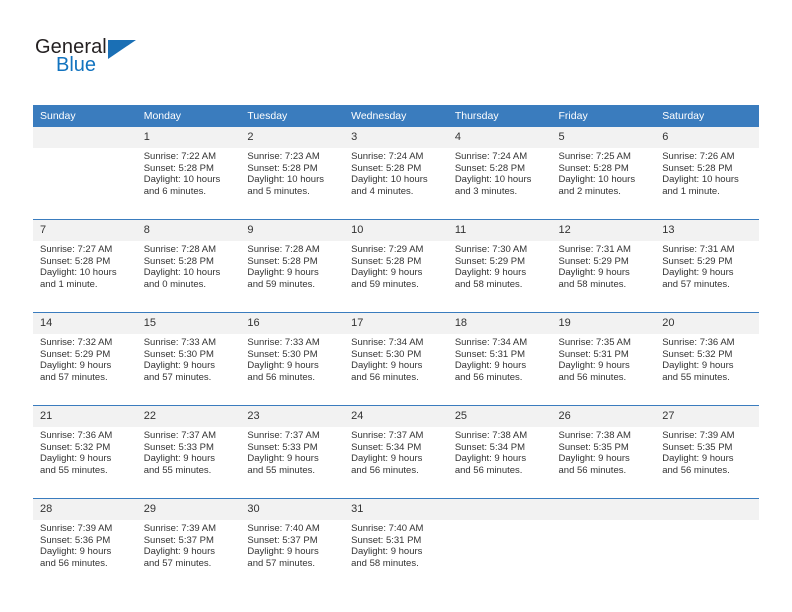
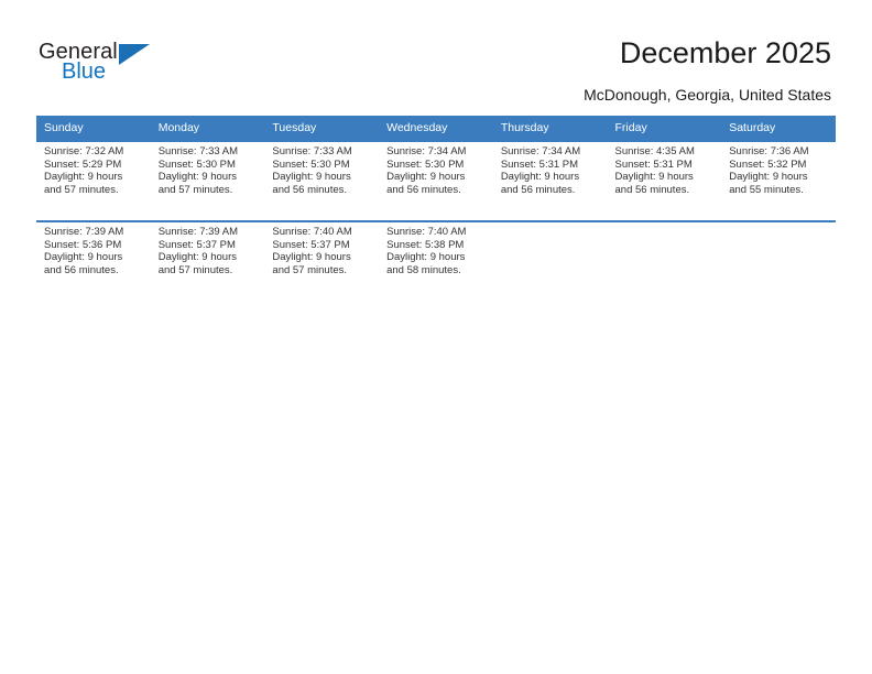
  General
  Blue
+ December 2025
+ McDonough, Georgia, United States
  Sunday	Monday	Tuesday	Wednesday	Thursday	Friday	Saturday
- 	1	2	3	4	5	6
- 	Sunrise: 7:22 AMSunset: 5:28 PMDaylight: 10 hoursand 6 minutes.	Sunrise: 7:23 AMSunset: 5:28 PMDaylight: 10 hoursand 5 minutes.	Sunrise: 7:24 AMSunset: 5:28 PMDaylight: 10 hoursand 4 minutes.	Sunrise: 7:24 AMSunset: 5:28 PMDaylight: 10 hoursand 3 minutes.	Sunrise: 7:25 AMSunset: 5:28 PMDaylight: 10 hoursand 2 minutes.	Sunrise: 7:26 AMSunset: 5:28 PMDaylight: 10 hoursand 1 minute.
- 7	8	9	10	11	12	13
- Sunrise: 7:27 AMSunset: 5:28 PMDaylight: 10 hoursand 1 minute.	Sunrise: 7:28 AMSunset: 5:28 PMDaylight: 10 hoursand 0 minutes.	Sunrise: 7:28 AMSunset: 5:28 PMDaylight: 9 hoursand 59 minutes.	Sunrise: 7:29 AMSunset: 5:28 PMDaylight: 9 hoursand 59 minutes.	Sunrise: 7:30 AMSunset: 5:29 PMDaylight: 9 hoursand 58 minutes.	Sunrise: 7:31 AMSunset: 5:29 PMDaylight: 9 hoursand 58 minutes.	Sunrise: 7:31 AMSunset: 5:29 PMDaylight: 9 hoursand 57 minutes.
- 14	15	16	17	18	19	20
- Sunrise: 7:32 AMSunset: 5:29 PMDaylight: 9 hoursand 57 minutes.	Sunrise: 7:33 AMSunset: 5:30 PMDaylight: 9 hoursand 57 minutes.	Sunrise: 7:33 AMSunset: 5:30 PMDaylight: 9 hoursand 56 minutes.	Sunrise: 7:34 AMSunset: 5:30 PMDaylight: 9 hoursand 56 minutes.	Sunrise: 7:34 AMSunset: 5:31 PMDaylight: 9 hoursand 56 minutes.	Sunrise: 7:35 AMSunset: 5:31 PMDaylight: 9 hoursand 56 minutes.	Sunrise: 7:36 AMSunset: 5:32 PMDaylight: 9 hoursand 55 minutes.
+ Sunrise: 7:32 AMSunset: 5:29 PMDaylight: 9 hoursand 57 minutes.	Sunrise: 7:33 AMSunset: 5:30 PMDaylight: 9 hoursand 57 minutes.	Sunrise: 7:33 AMSunset: 5:30 PMDaylight: 9 hoursand 56 minutes.	Sunrise: 7:34 AMSunset: 5:30 PMDaylight: 9 hoursand 56 minutes.	Sunrise: 7:34 AMSunset: 5:31 PMDaylight: 9 hoursand 56 minutes.	Sunrise: 4:35 AMSunset: 5:31 PMDaylight: 9 hoursand 56 minutes.	Sunrise: 7:36 AMSunset: 5:32 PMDaylight: 9 hoursand 55 minutes.
- 21	22	23	24	25	26	27
- Sunrise: 7:36 AMSunset: 5:32 PMDaylight: 9 hoursand 55 minutes.	Sunrise: 7:37 AMSunset: 5:33 PMDaylight: 9 hoursand 55 minutes.	Sunrise: 7:37 AMSunset: 5:33 PMDaylight: 9 hoursand 55 minutes.	Sunrise: 7:37 AMSunset: 5:34 PMDaylight: 9 hoursand 56 minutes.	Sunrise: 7:38 AMSunset: 5:34 PMDaylight: 9 hoursand 56 minutes.	Sunrise: 7:38 AMSunset: 5:35 PMDaylight: 9 hoursand 56 minutes.	Sunrise: 7:39 AMSunset: 5:35 PMDaylight: 9 hoursand 56 minutes.
- 28	29	30	31
- Sunrise: 7:39 AMSunset: 5:36 PMDaylight: 9 hoursand 56 minutes.	Sunrise: 7:39 AMSunset: 5:37 PMDaylight: 9 hoursand 57 minutes.	Sunrise: 7:40 AMSunset: 5:37 PMDaylight: 9 hoursand 57 minutes.	Sunrise: 7:40 AMSunset: 5:31 PMDaylight: 9 hoursand 58 minutes.
+ Sunrise: 7:39 AMSunset: 5:36 PMDaylight: 9 hoursand 56 minutes.	Sunrise: 7:39 AMSunset: 5:37 PMDaylight: 9 hoursand 57 minutes.	Sunrise: 7:40 AMSunset: 5:37 PMDaylight: 9 hoursand 57 minutes.	Sunrise: 7:40 AMSunset: 5:38 PMDaylight: 9 hoursand 58 minutes.
